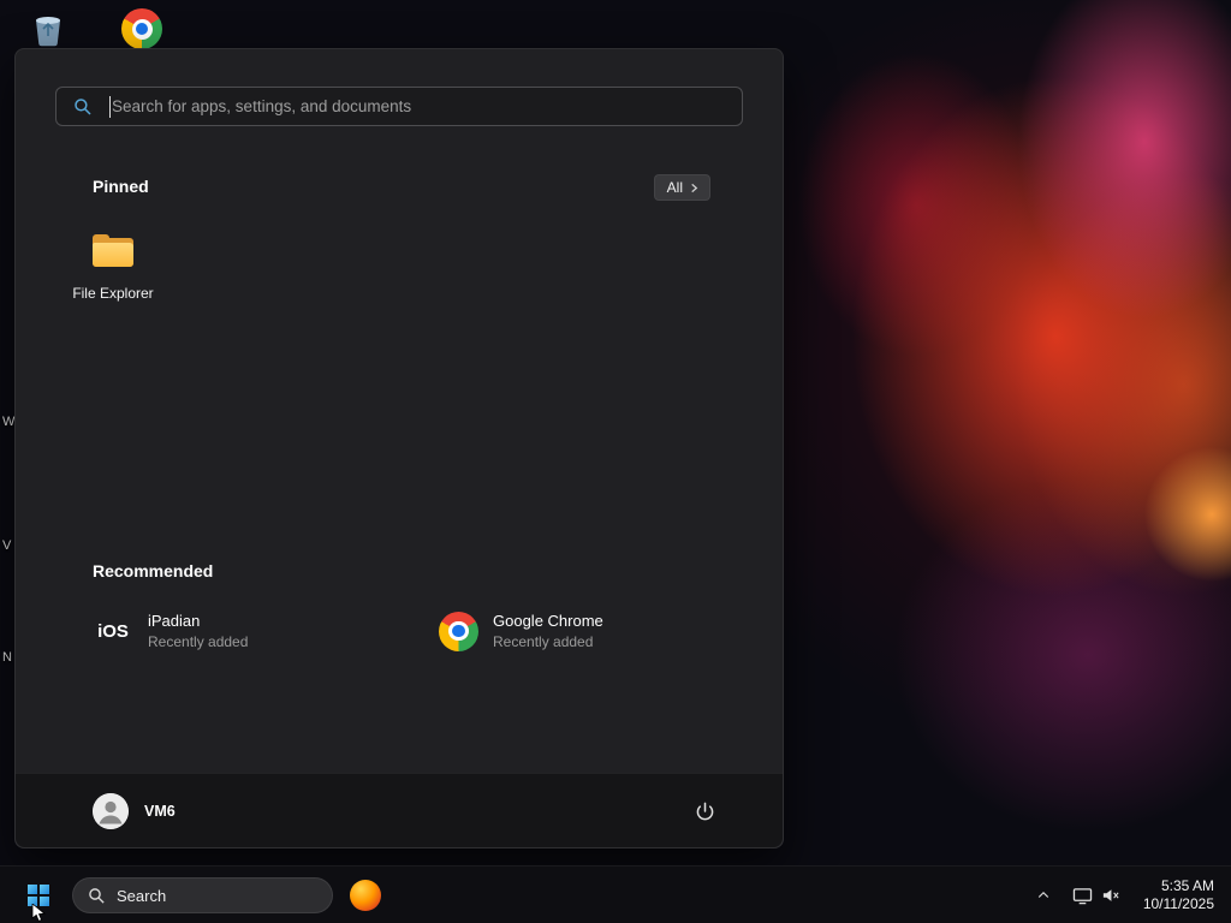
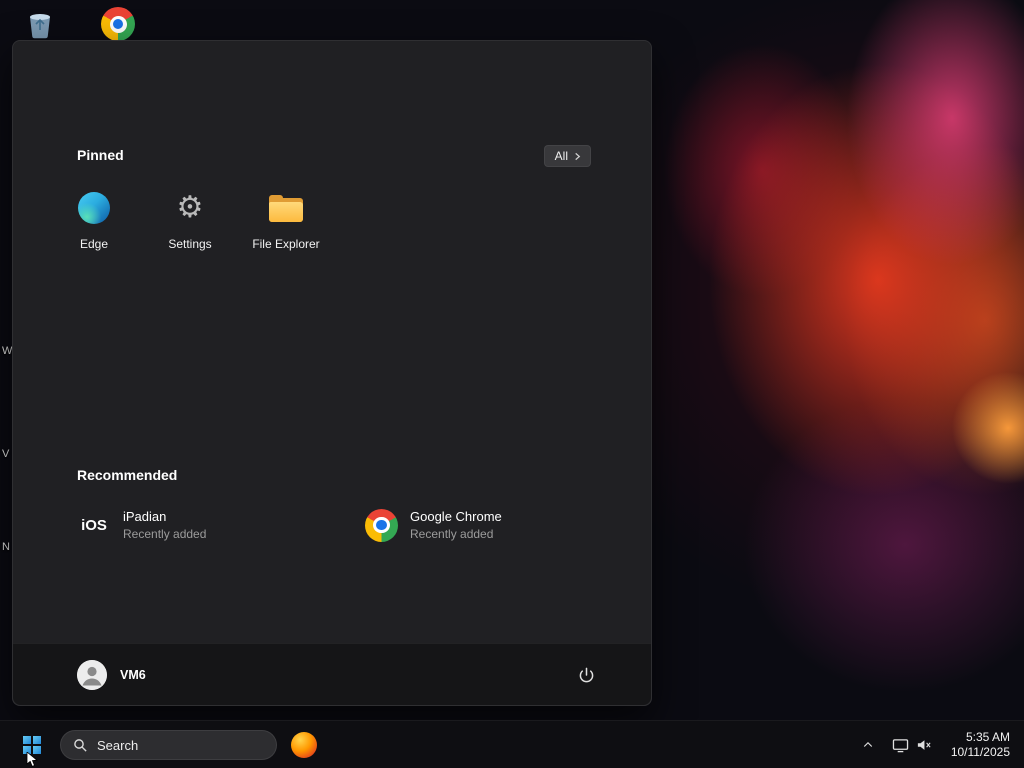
  W
  V
  N
- Search for apps, settings, and documents
  Pinned
  All
+ Edge
+ ⚙
+ Settings
  File Explorer
  Recommended
  iOS
  iPadian
  Recently added
  Google Chrome
  Recently added
  VM6
  Search
  5:35 AM
  10/11/2025
